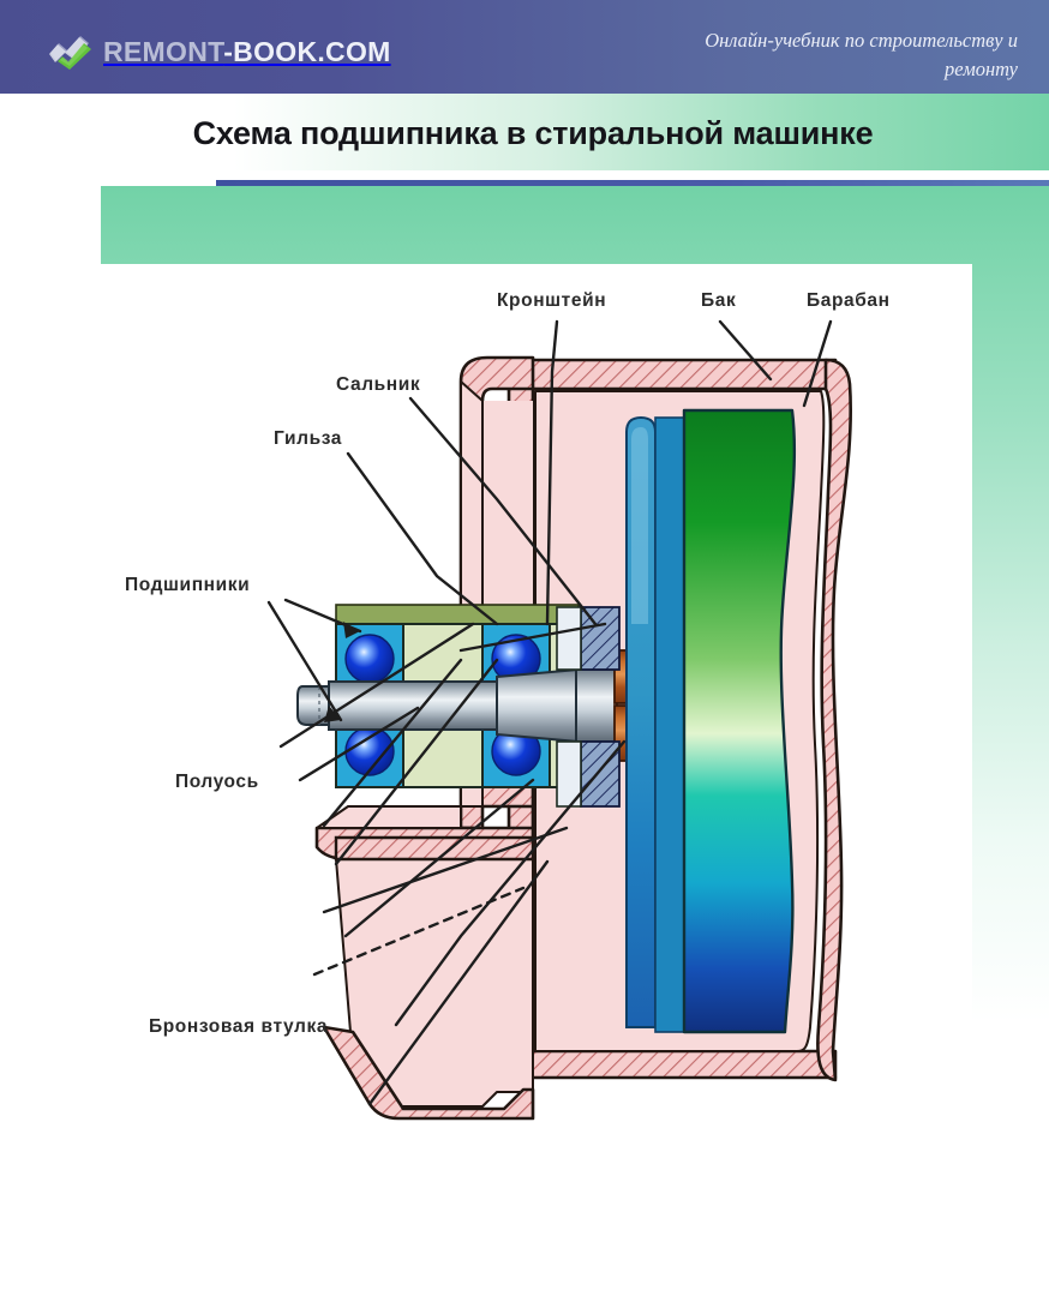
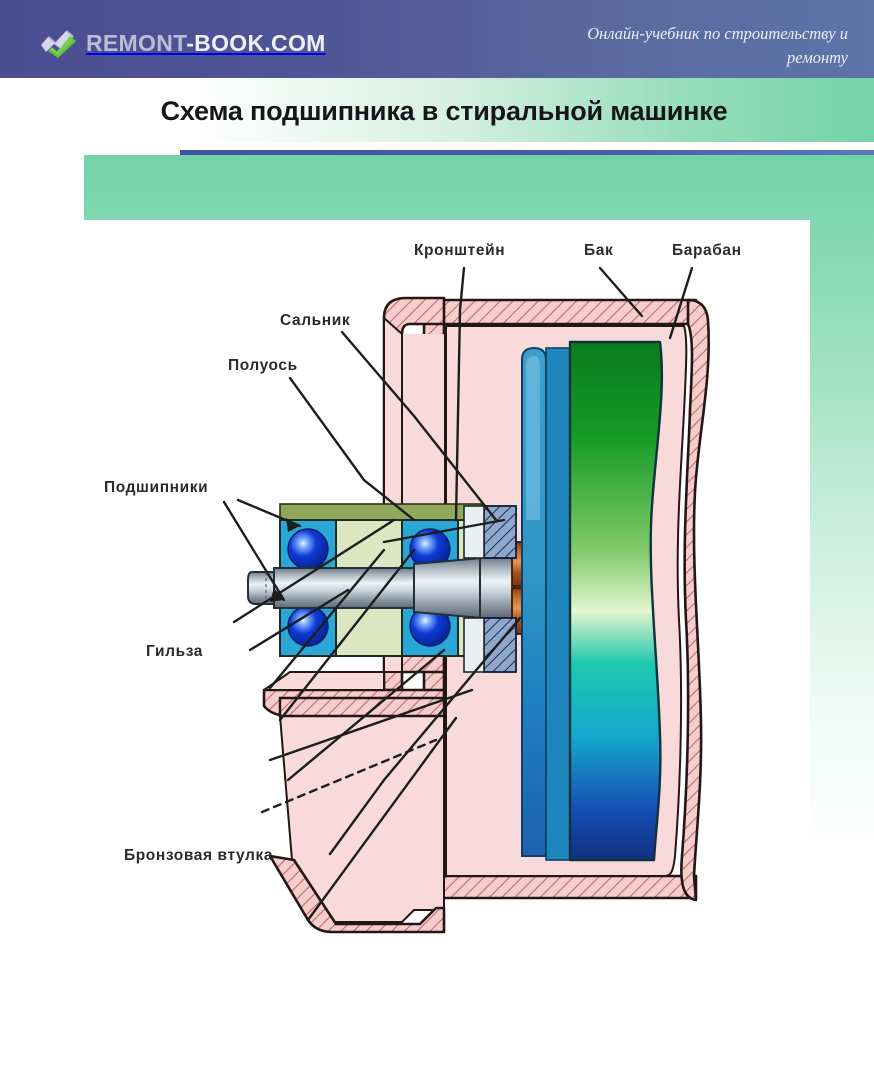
  REMONT-BOOK.COM
  Онлайн-учебник по строительству и
  ремонту
  Схема подшипника в стиральной машинке
  Кронштейн
  Бак
  Барабан
  Сальник
- Гильза
+ Полуось
  Подшипники
- Полуось
+ Гильза
  Бронзовая втулка
